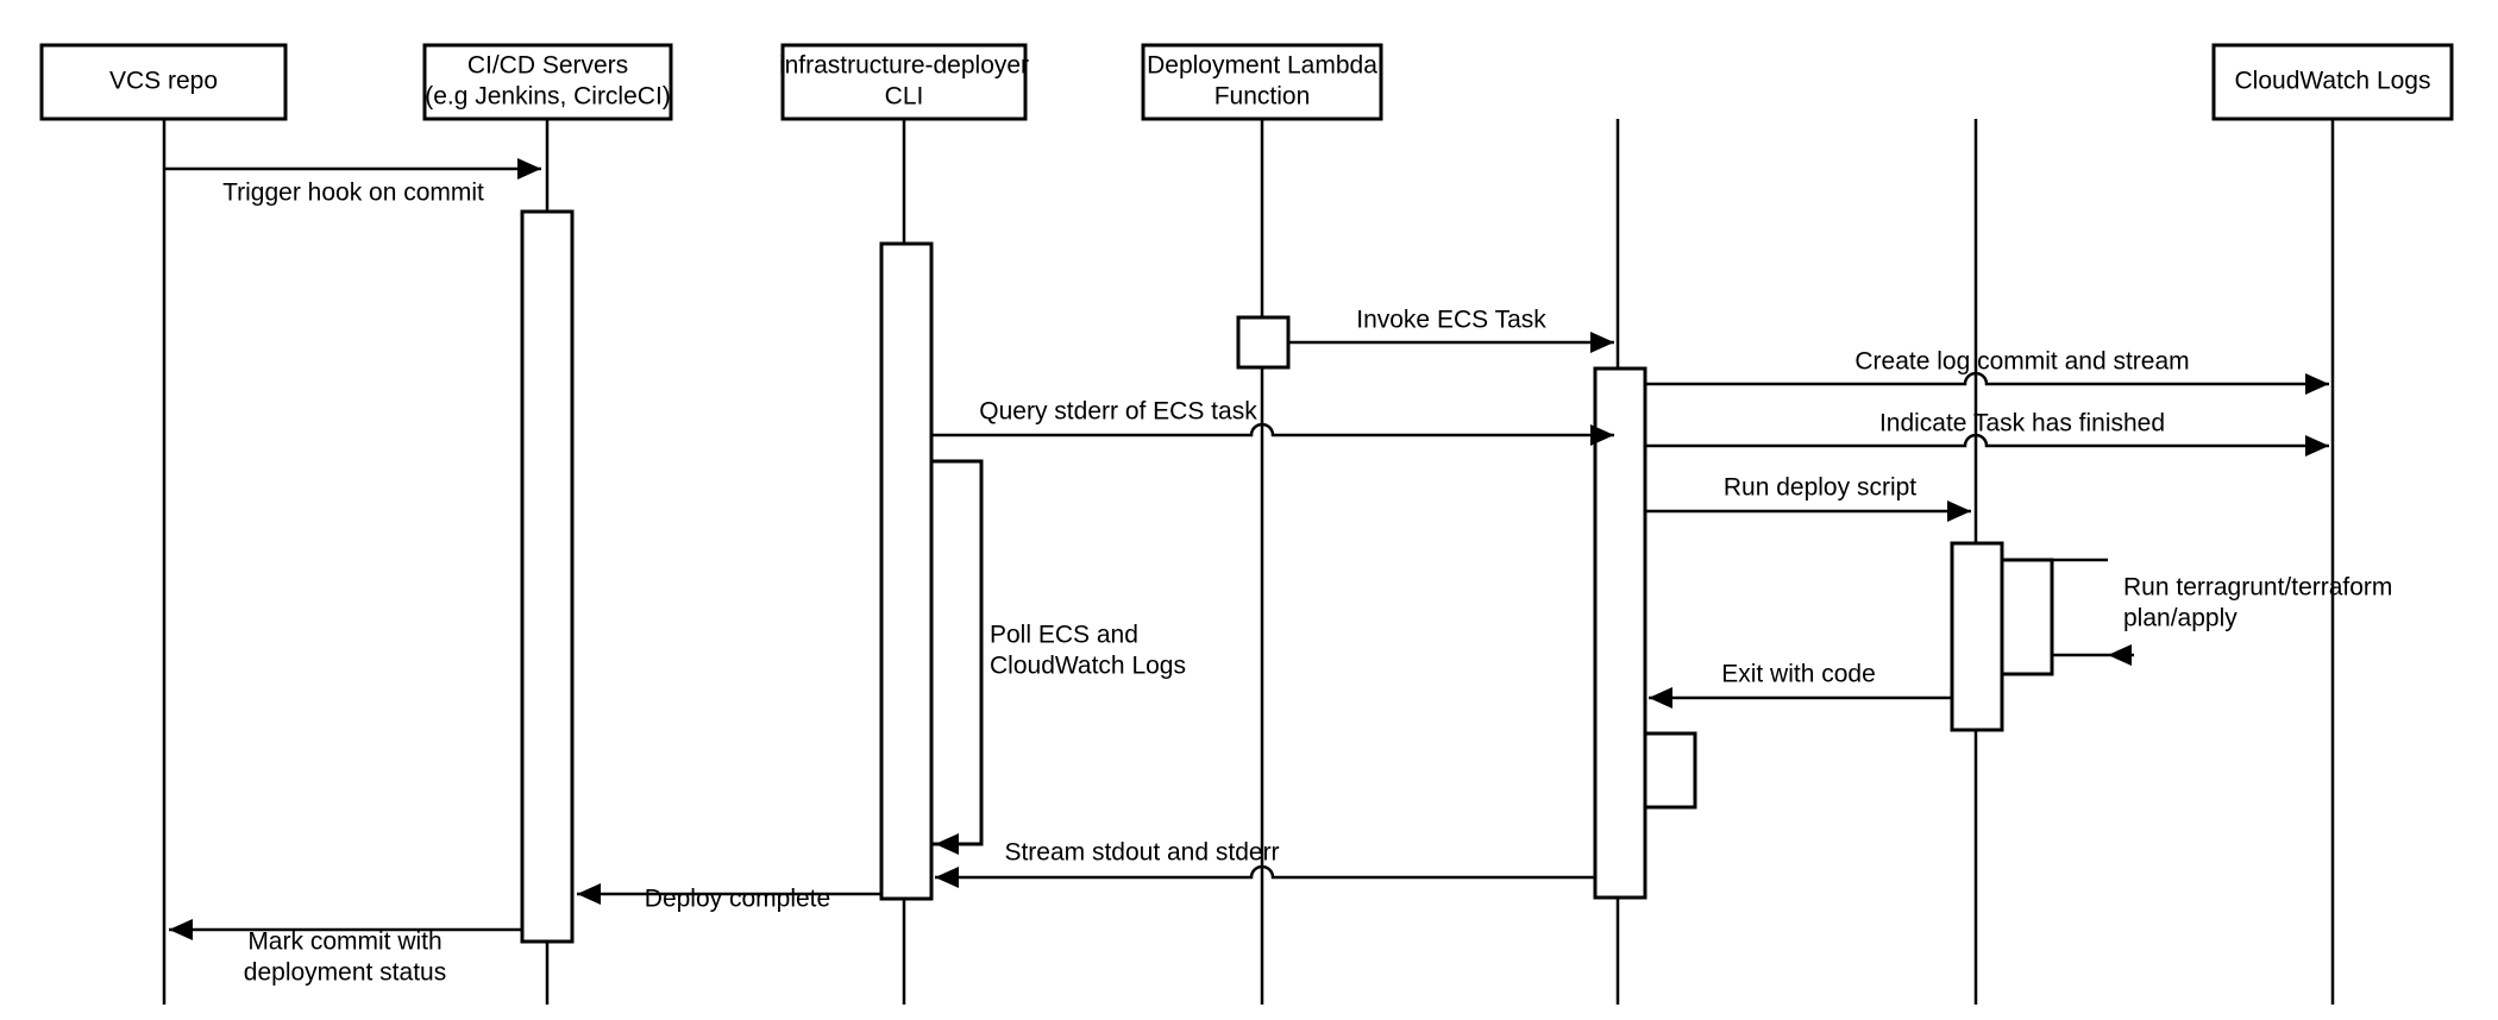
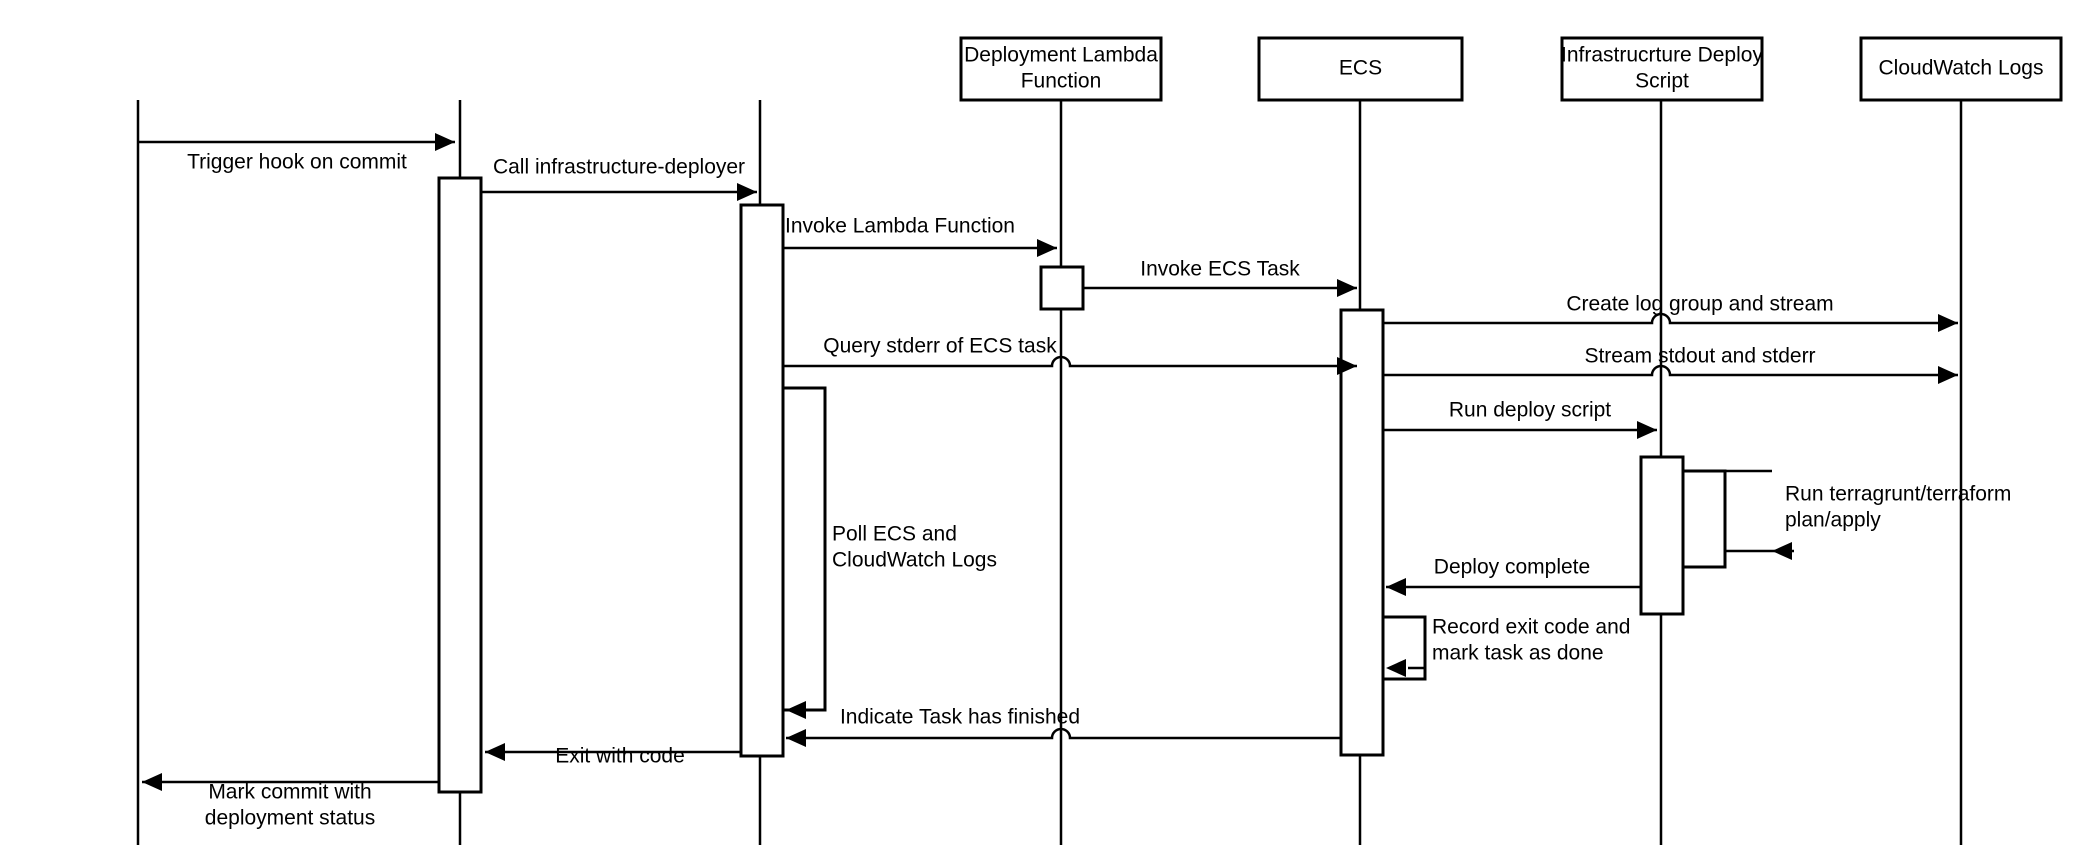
  Trigger hook on commit
+ Call infrastructure-deployer
+ Invoke Lambda Function
  Invoke ECS Task
- Create log commit and stream
+ Create log group and stream
  Query stderr of ECS task
- Indicate Task has finished
+ Stream stdout and stderr
  Run deploy script
  Run terragrunt/terraform
  plan/apply
- Exit with code
+ Deploy complete
+ Record exit code and
+ mark task as done
  Poll ECS and
  CloudWatch Logs
- Stream stdout and stderr
+ Indicate Task has finished
- Deploy complete
+ Exit with code
  Mark commit with
  deployment status
- VCS repo
- CI/CD Servers
- (e.g Jenkins, CircleCI)
- infrastructure-deployer
- CLI
  Deployment Lambda
  Function
+ ECS
+ Infrastrucrture Deploy
+ Script
  CloudWatch Logs
